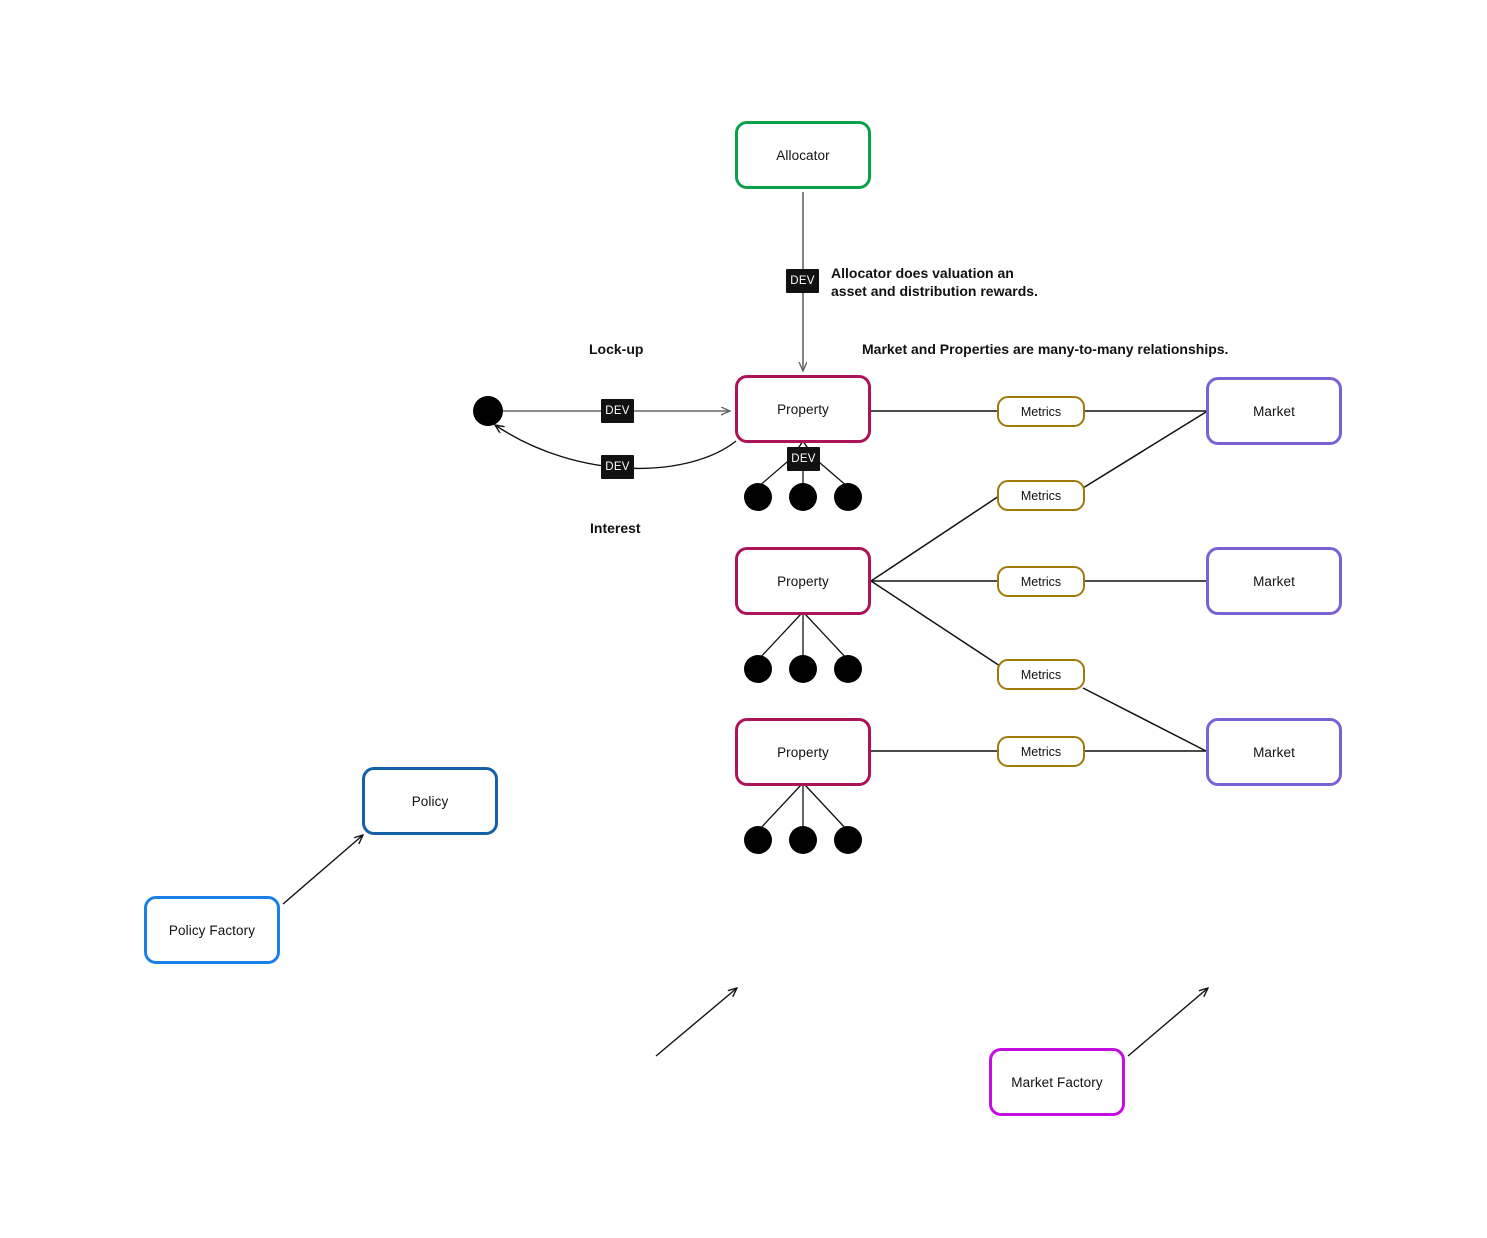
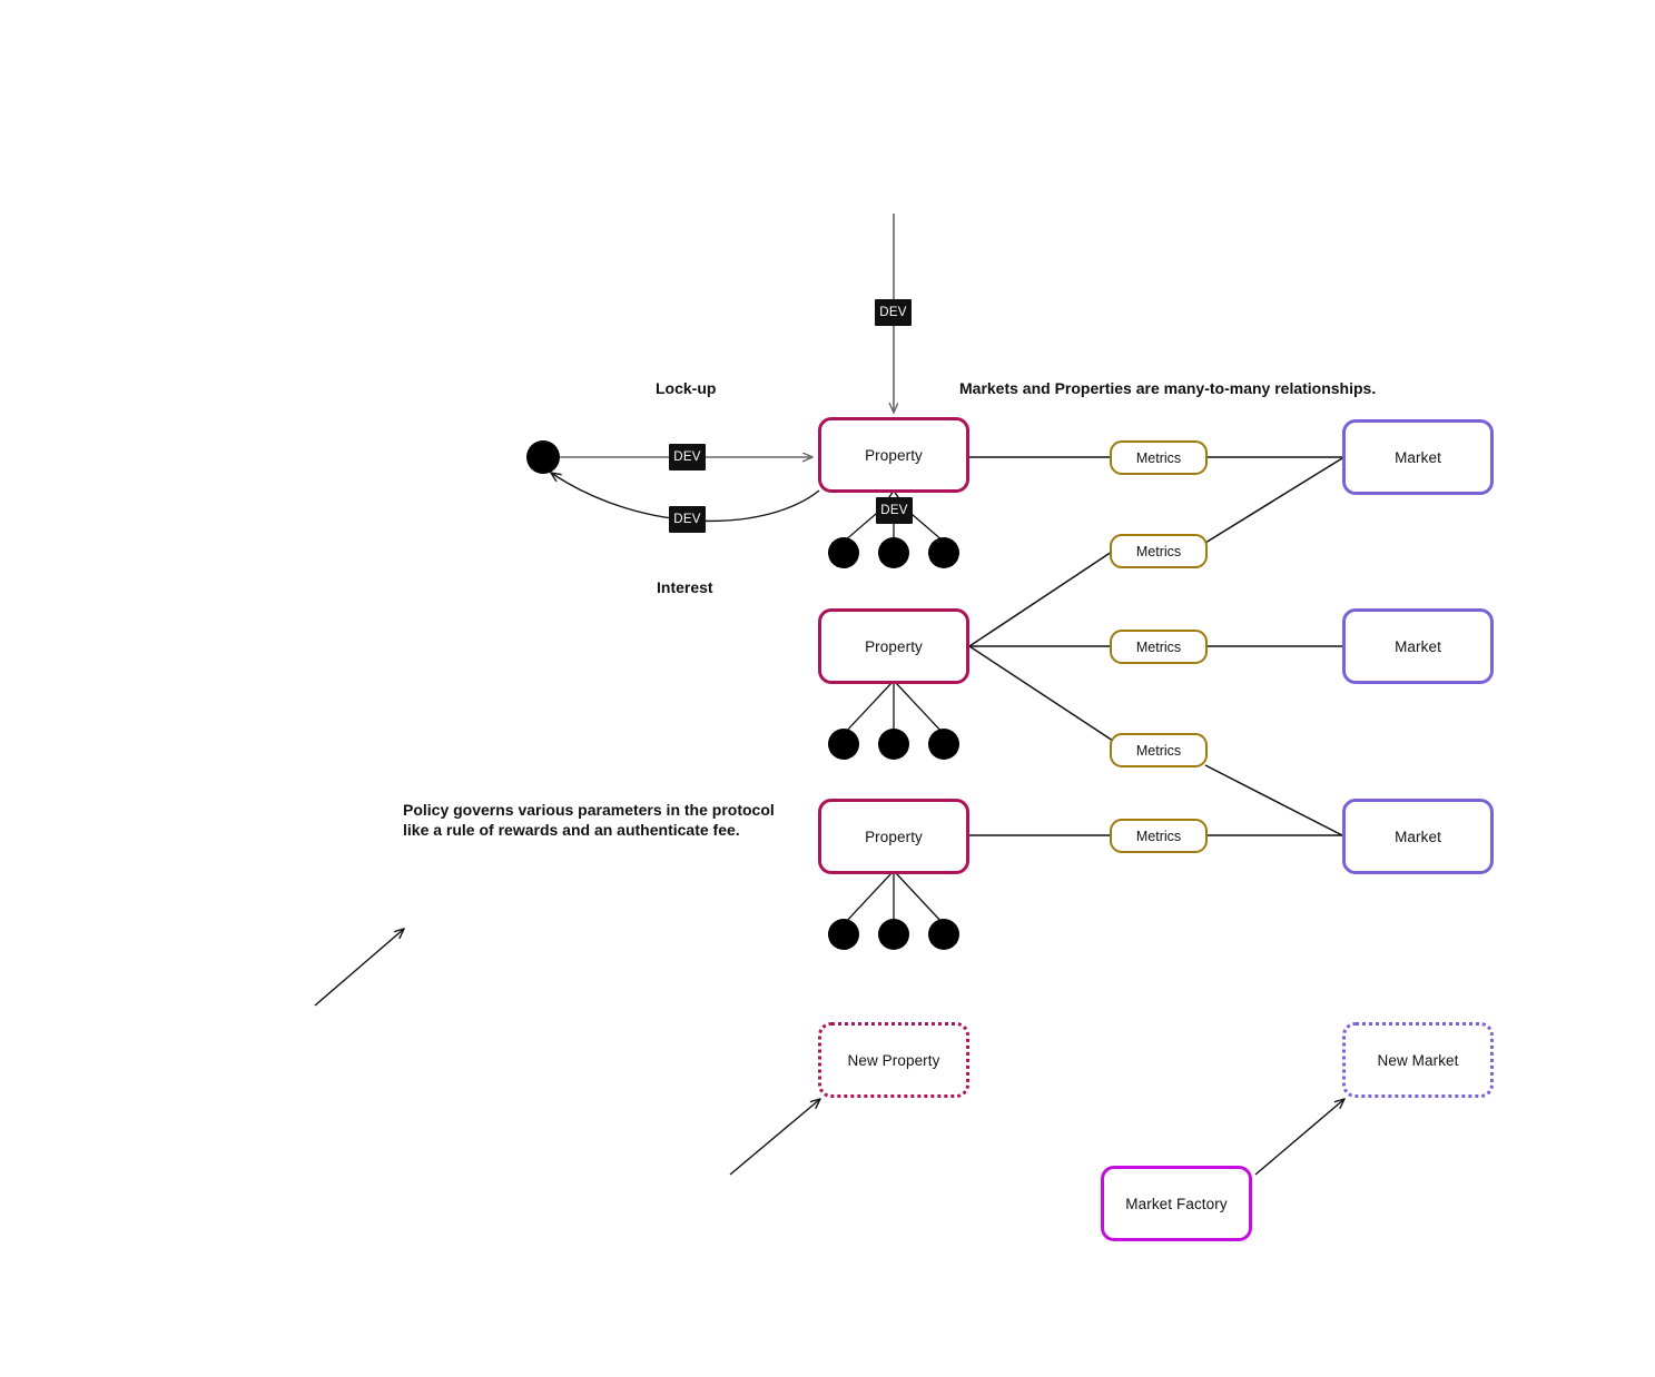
- Allocator
  Property
  Property
  Property
  Market
  Market
  Market
- Policy
- Policy Factory
  Market Factory
+ New Property
+ New Market
  Metrics
  Metrics
  Metrics
  Metrics
  Metrics
  DEV
  DEV
  DEV
  DEV
  Lock-up
  Interest
- Allocator does valuation an
- asset and distribution rewards.
- Market and Properties are many-to-many relationships.
+ Markets and Properties are many-to-many relationships.
+ Policy governs various parameters in the protocol
+ like a rule of rewards and an authenticate fee.
